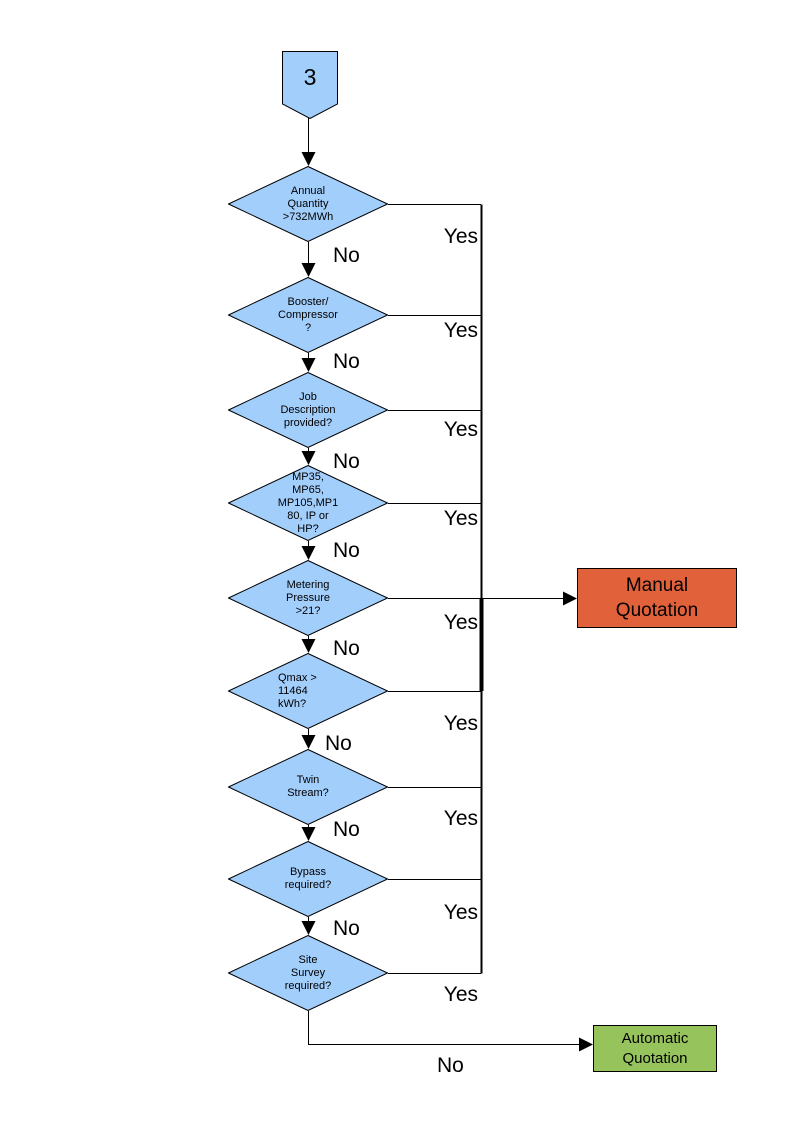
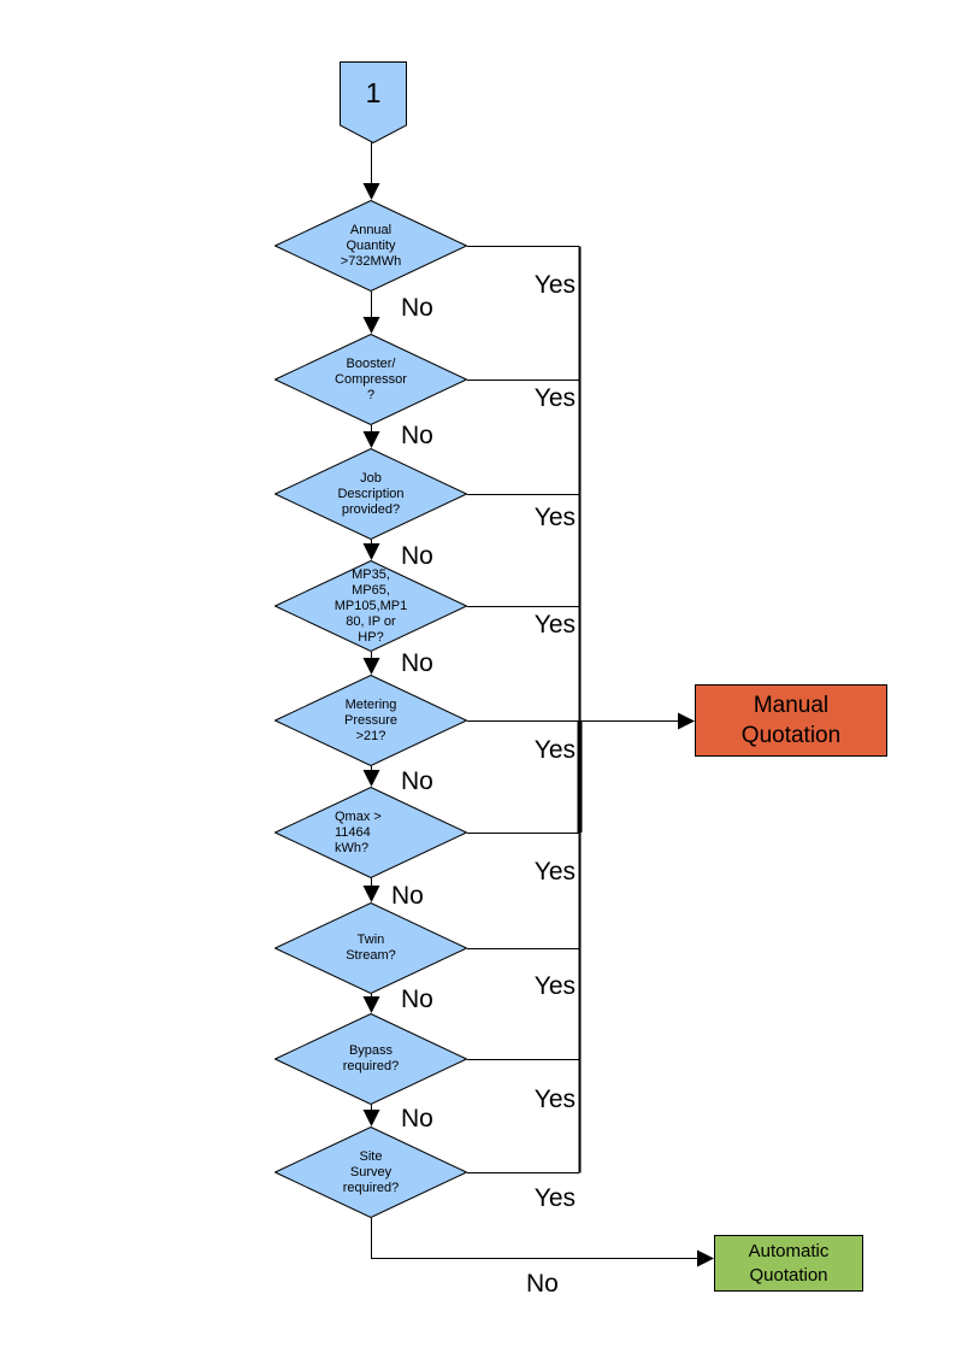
- 3
+ 1
  Annual
  Quantity
  >732MWh
  Booster/
  Compressor
  ?
  Job
  Description
  provided?
  MP35,
  MP65,
  MP105,MP1
  80, IP or
  HP?
  Metering
  Pressure
  >21?
  Qmax >
  11464
  kWh?
  Twin
  Stream?
  Bypass
  required?
  Site
  Survey
  required?
  Yes
  Yes
  Yes
  Yes
  Yes
  Yes
  Yes
  Yes
  Yes
  No
  No
  No
  No
  No
  No
  No
  No
  No
  Manual
  Quotation
  Automatic
  Quotation
